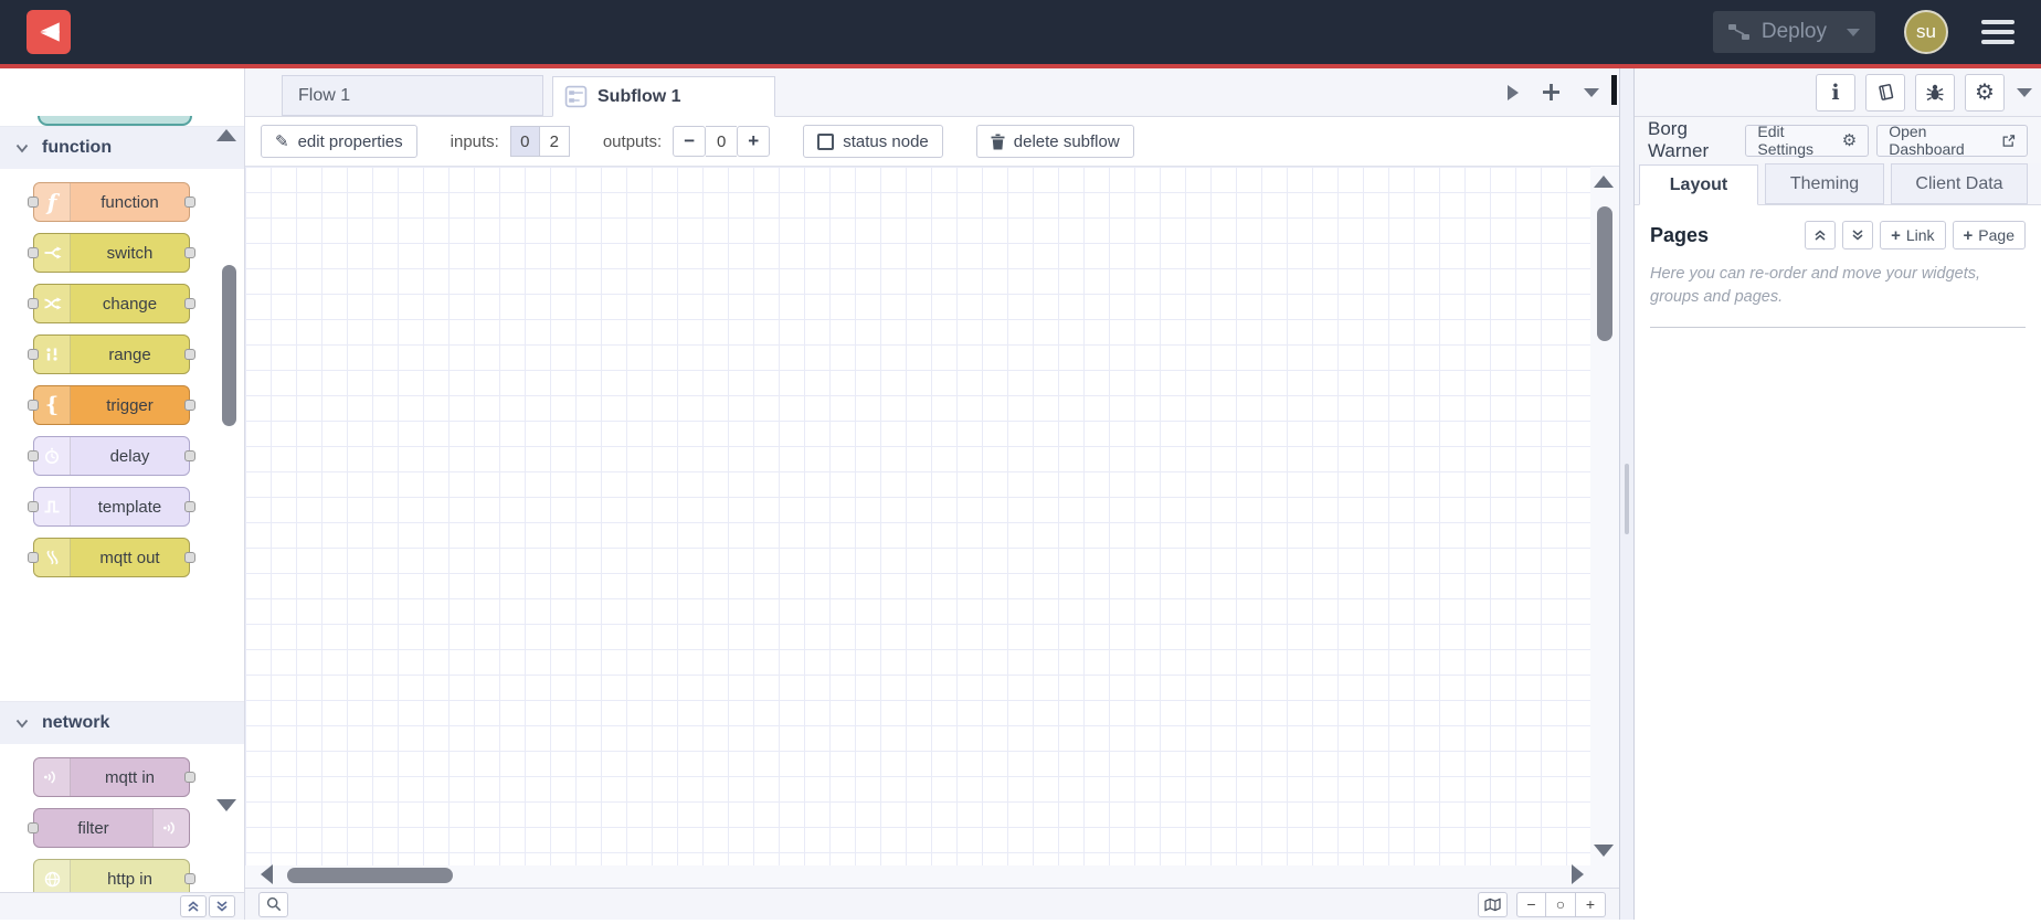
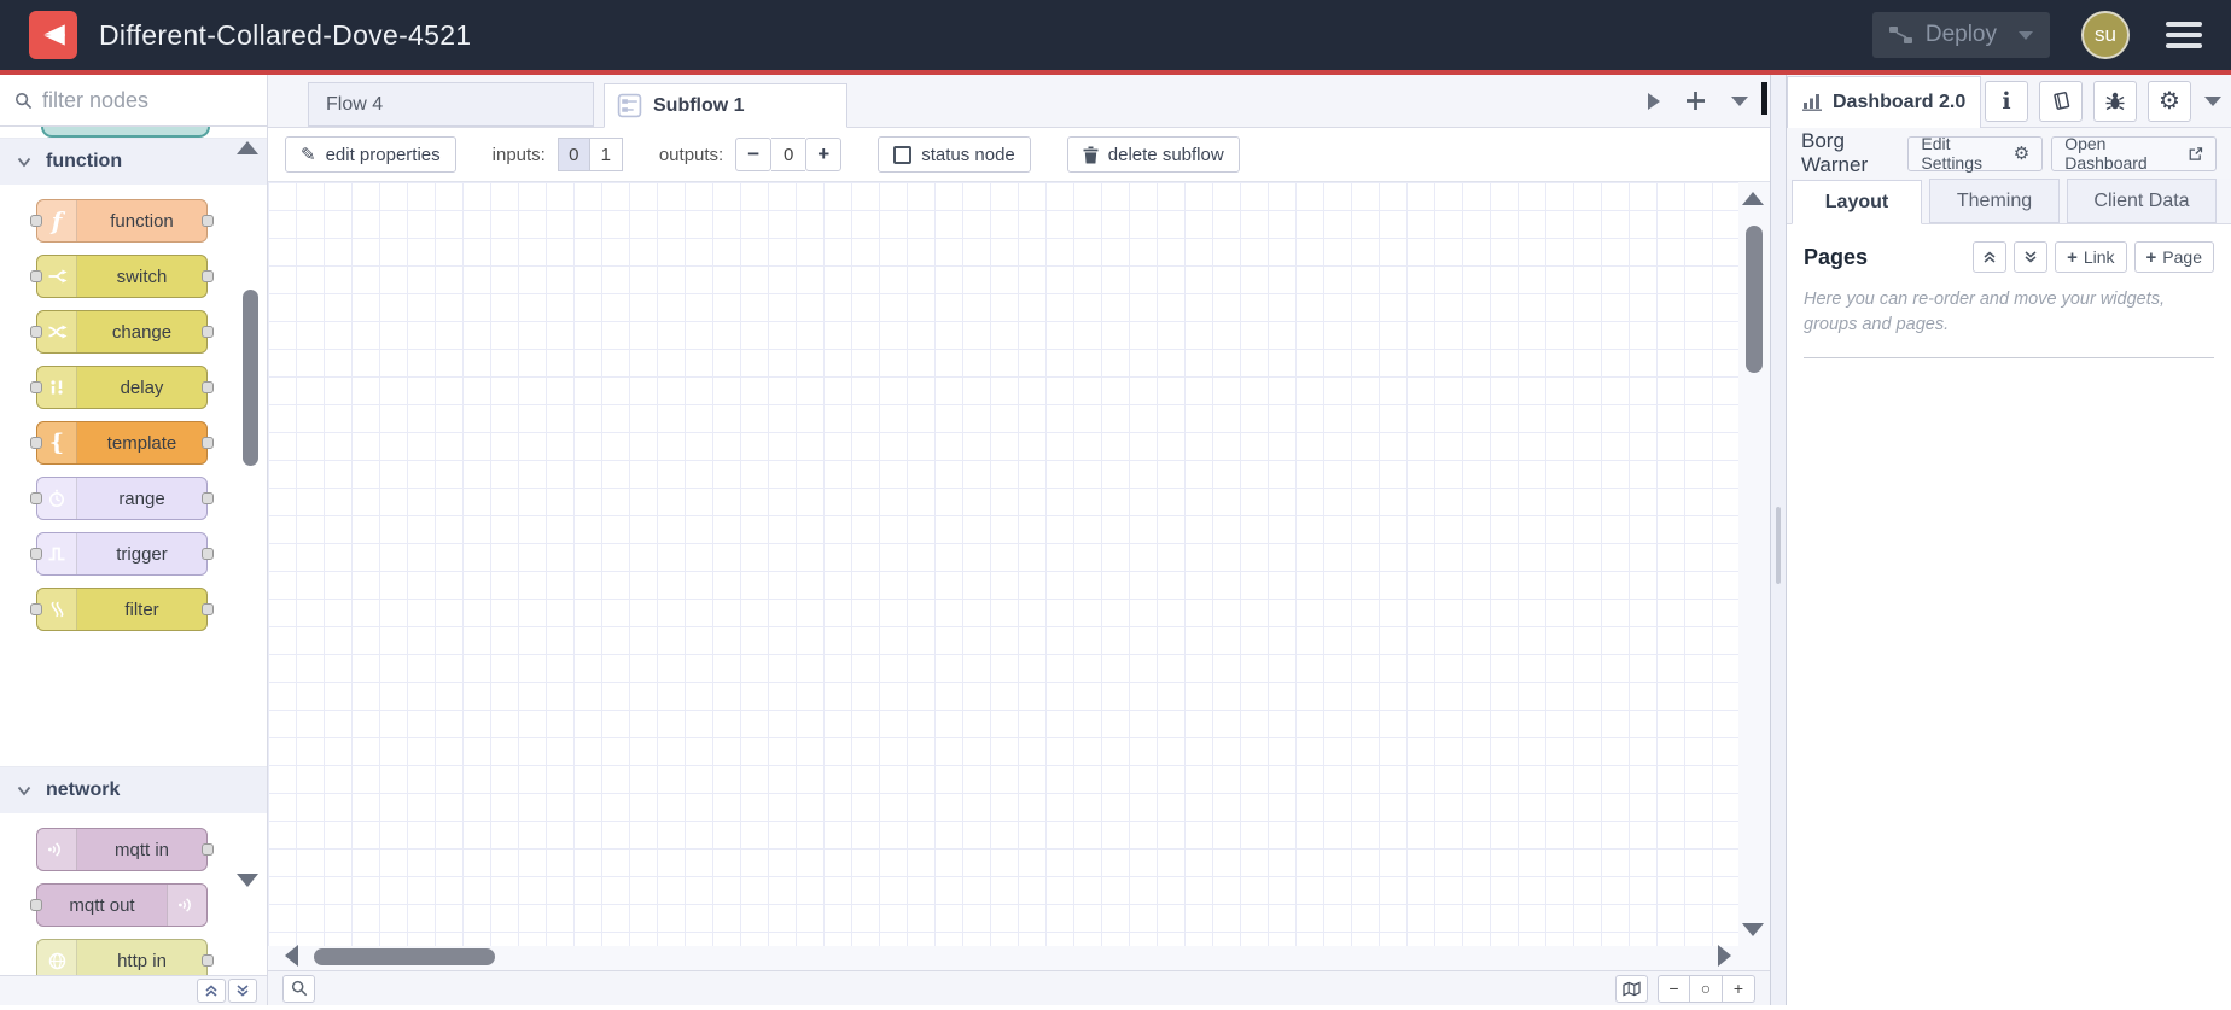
+ Different-Collared-Dove-4521
  Deploy
  su
+ filter nodes
  function
  f
  function
  switch
  change
- range
+ delay
  {
- trigger
+ template
- delay
+ range
- template
+ trigger
- mqtt out
+ filter
  network
  mqtt in
- filter
+ mqtt out
  http in
- Flow 1
+ Flow 4
  Subflow 1
  ✎
  edit properties
  inputs:
  0
- 2
+ 1
  outputs:
  −
  0
  +
  status node
  delete subflow
  −
  ○
  +
+ Dashboard 2.0
  i
  ⚙
  Borg Warner
  Edit Settings
  ⚙
  Open Dashboard
  Layout
  Theming
  Client Data
  Pages
  +
  Link
  +
  Page
  Here you can re-order and move your widgets, groups and pages.
